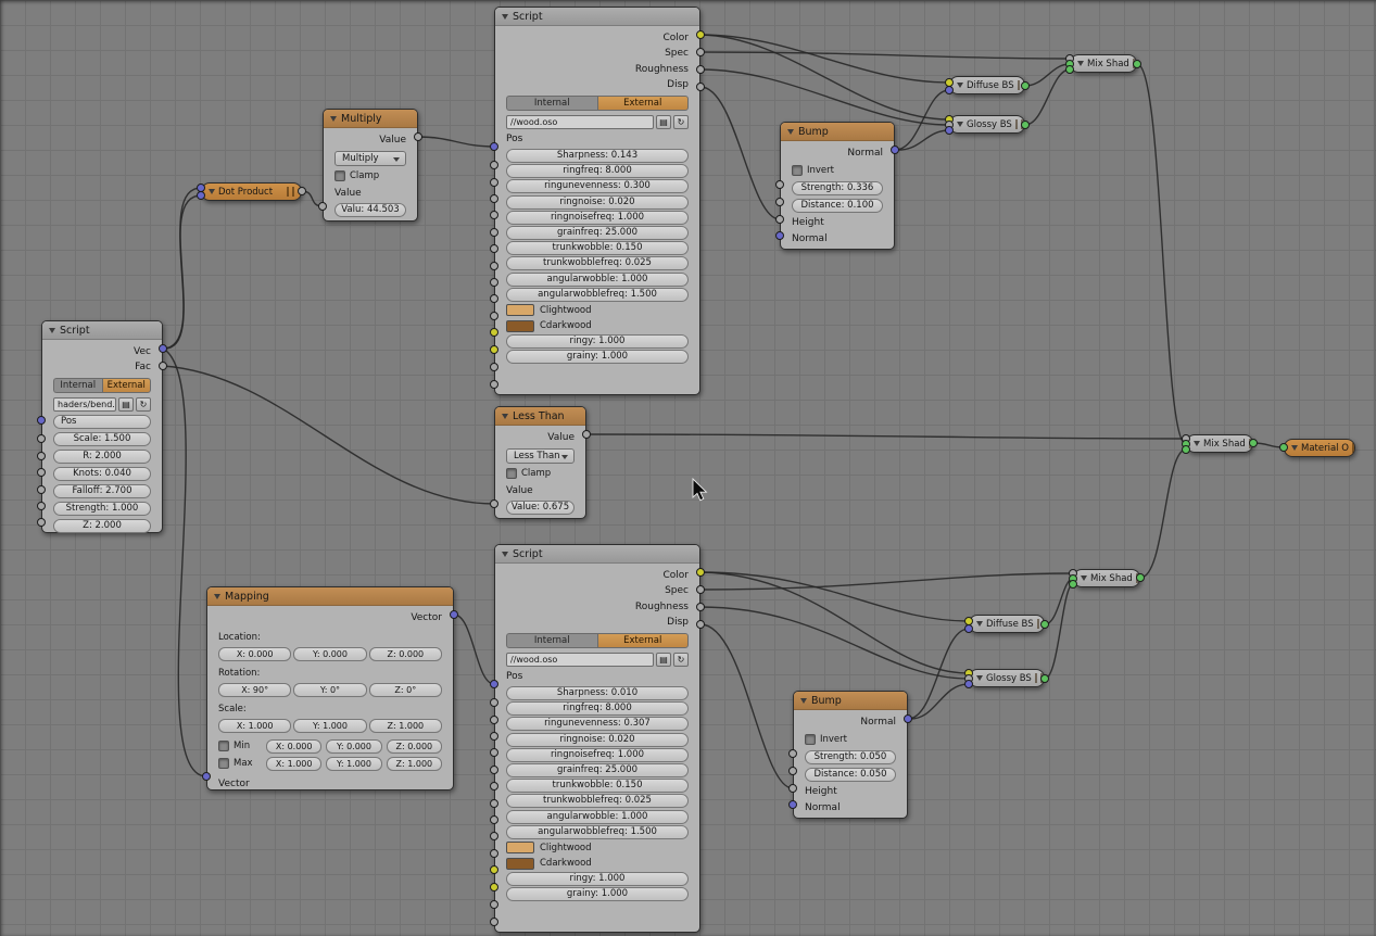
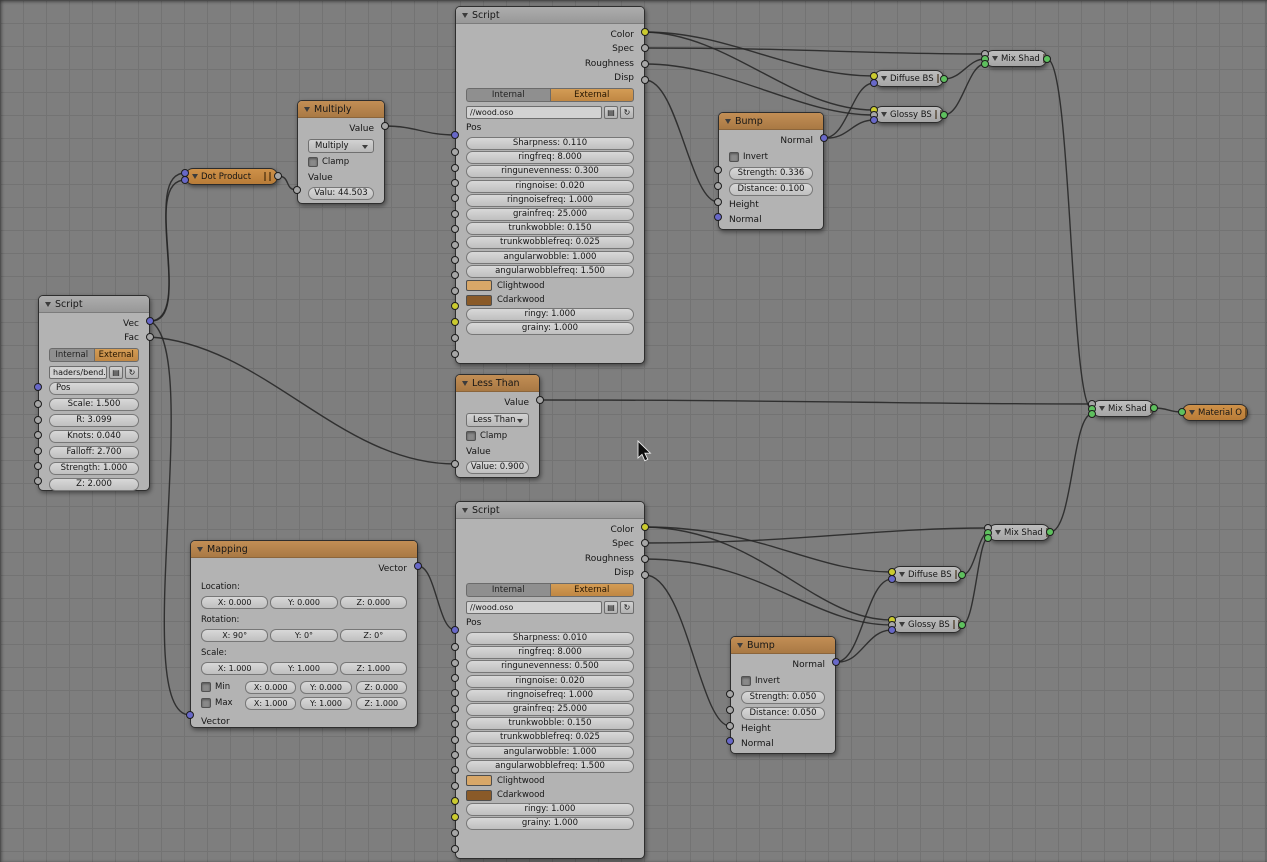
  Script
  Vec
  Fac
  Internal
  External
  haders/bend.
  ▤
  ↻
  Pos
  Scale: 1.500
- R: 2.000
+ R: 3.099
  Knots: 0.040
  Falloff: 2.700
  Strength: 1.000
  Z: 2.000
  Dot Product
  Multiply
  Value
  Multiply
  Clamp
  Value
  Valu: 44.503
  Script
  Color
  Spec
  Roughness
  Disp
  Internal
  External
  //wood.oso
  ▤
  ↻
  Pos
- Sharpness: 0.143
+ Sharpness: 0.110
  ringfreq: 8.000
  ringunevenness: 0.300
  ringnoise: 0.020
  ringnoisefreq: 1.000
  grainfreq: 25.000
  trunkwobble: 0.150
  trunkwobblefreq: 0.025
  angularwobble: 1.000
  angularwobblefreq: 1.500
  Clightwood
  Cdarkwood
  ringy: 1.000
  grainy: 1.000
  Less Than
  Value
  Less Than
  Clamp
  Value
- Value: 0.675
+ Value: 0.900
  Bump
  Normal
  Invert
  Strength: 0.336
  Distance: 0.100
  Height
  Normal
  Diffuse BS
  Glossy BS
  Mix Shad
  Mapping
  Vector
  Location:
  X: 0.000
  Y: 0.000
  Z: 0.000
  Rotation:
  X: 90°
  Y: 0°
  Z: 0°
  Scale:
  X: 1.000
  Y: 1.000
  Z: 1.000
  Min
  X: 0.000
  Y: 0.000
  Z: 0.000
  Max
  X: 1.000
  Y: 1.000
  Z: 1.000
  Vector
  Script
  Color
  Spec
  Roughness
  Disp
  Internal
  External
  //wood.oso
  ▤
  ↻
  Pos
  Sharpness: 0.010
  ringfreq: 8.000
- ringunevenness: 0.307
+ ringunevenness: 0.500
  ringnoise: 0.020
  ringnoisefreq: 1.000
  grainfreq: 25.000
  trunkwobble: 0.150
  trunkwobblefreq: 0.025
  angularwobble: 1.000
  angularwobblefreq: 1.500
  Clightwood
  Cdarkwood
  ringy: 1.000
  grainy: 1.000
  Bump
  Normal
  Invert
  Strength: 0.050
  Distance: 0.050
  Height
  Normal
  Diffuse BS
  Glossy BS
  Mix Shad
  Mix Shad
  Material O
